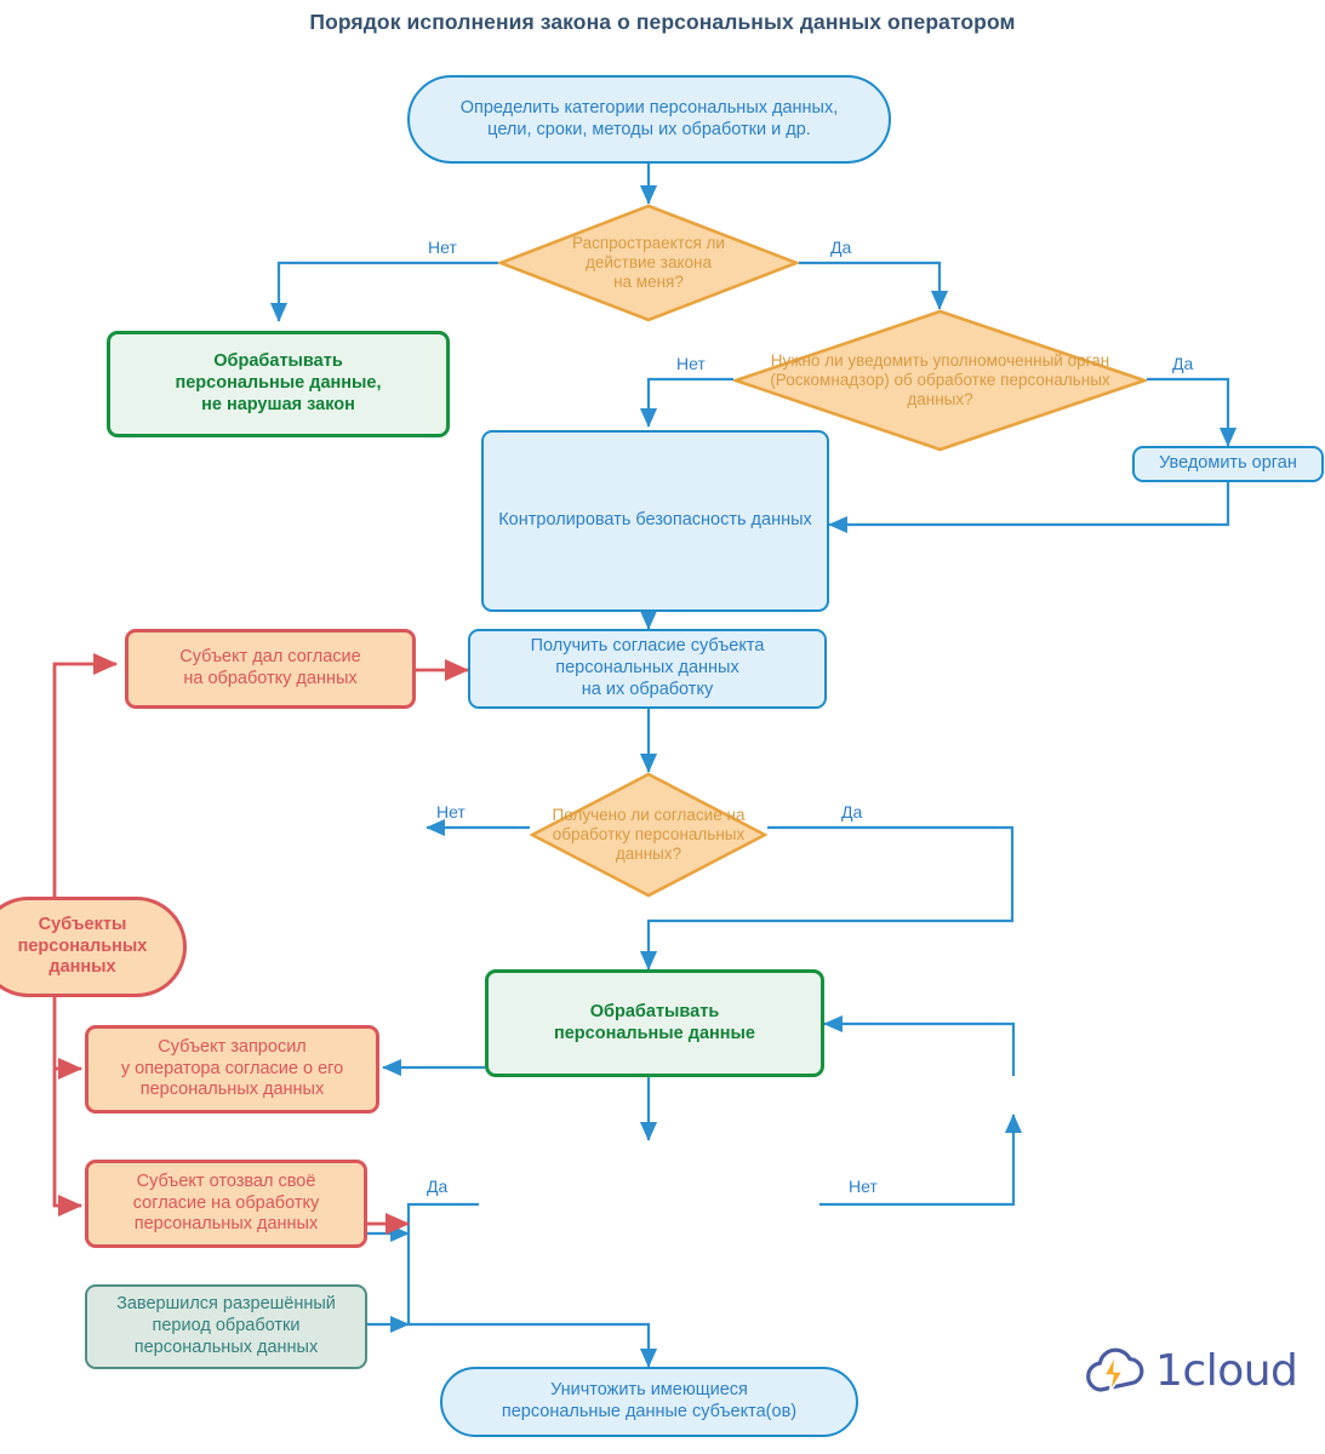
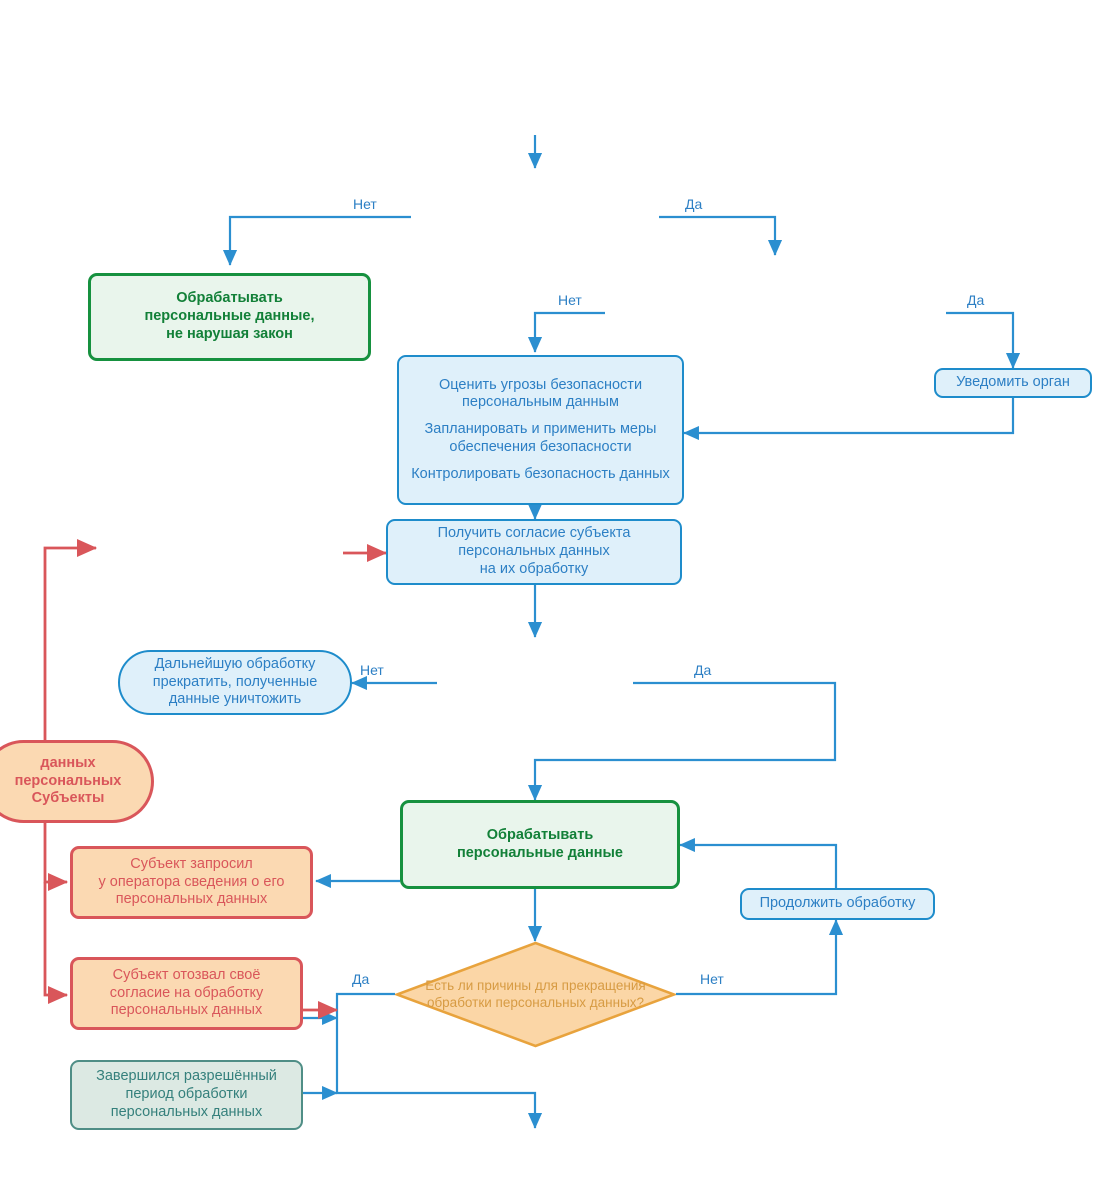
- Порядок исполнения закона о персональных данных оператором
- Определить категории персональных данных,
- цели, сроки, методы их обработки и др.
- Распростраектся ли
- действие закона
- на меня?
  Нет
  Да
  Обрабатывать
  персональные данные,
  не нарушая закон
- Нужно ли уведомить уполномоченный орган (Роскомнадзор) об обработке персональных данных?
  Нет
  Да
  Уведомить орган
+ Оценить угрозы безопасности персональным данным
+ Запланировать и применить меры обеспечения безопасности
  Контролировать безопасность данных
  Получить согласие субъекта
  персональных данных
  на их обработку
- Субъект дал согласие
- на обработку данных
- Получено ли согласие на обработку персональных данных?
  Нет
  Да
+ Дальнейшую обработку
+ прекратить, полученные
+ данные уничтожить
- Субъекты
+ данных
  персональных
- данных
+ Субъекты
  Обрабатывать
  персональные данные
+ Продолжить обработку
  Субъект запросил
- у оператора согласие о его
+ у оператора сведения о его
  персональных данных
  Субъект отозвал своё
  согласие на обработку
  персональных данных
  Завершился разрешённый
  период обработки
  персональных данных
+ Есть ли причины для прекращения обработки персональных данных?
  Да
  Нет
- Уничтожить имеющиеся
- персональные данные субъекта(ов)
- 1cloud
